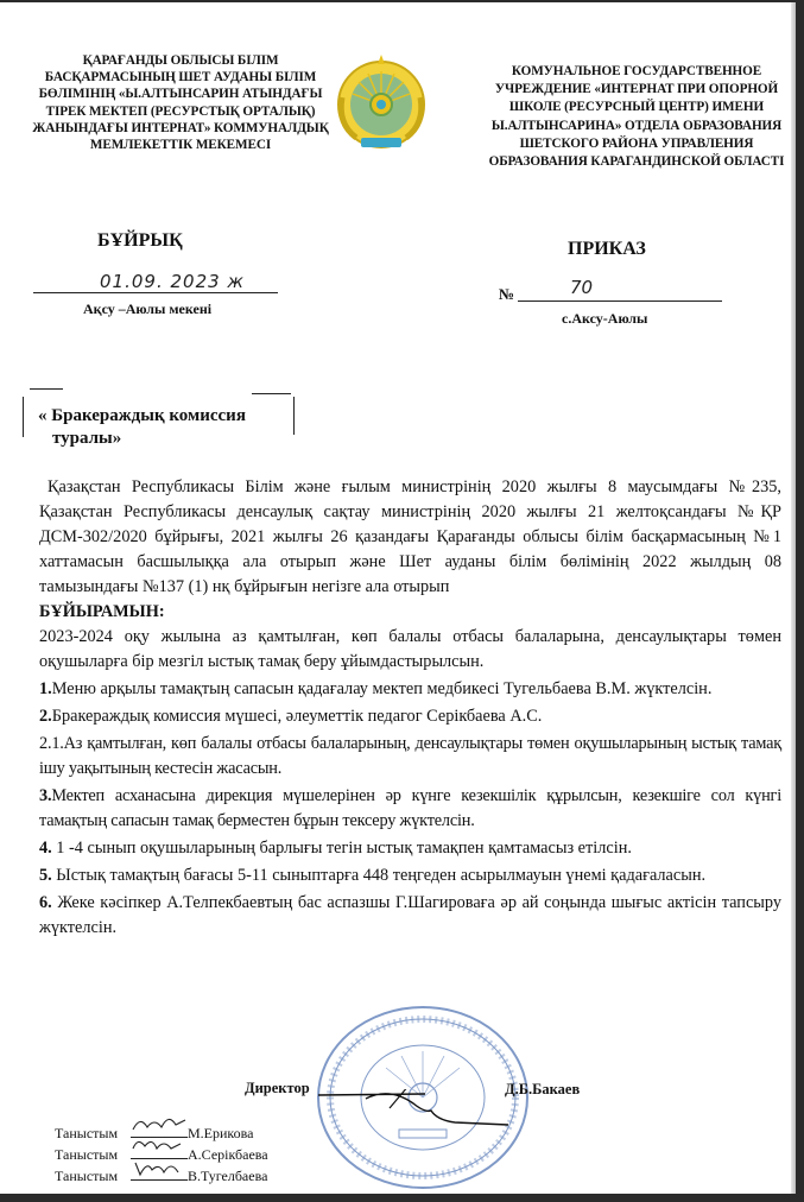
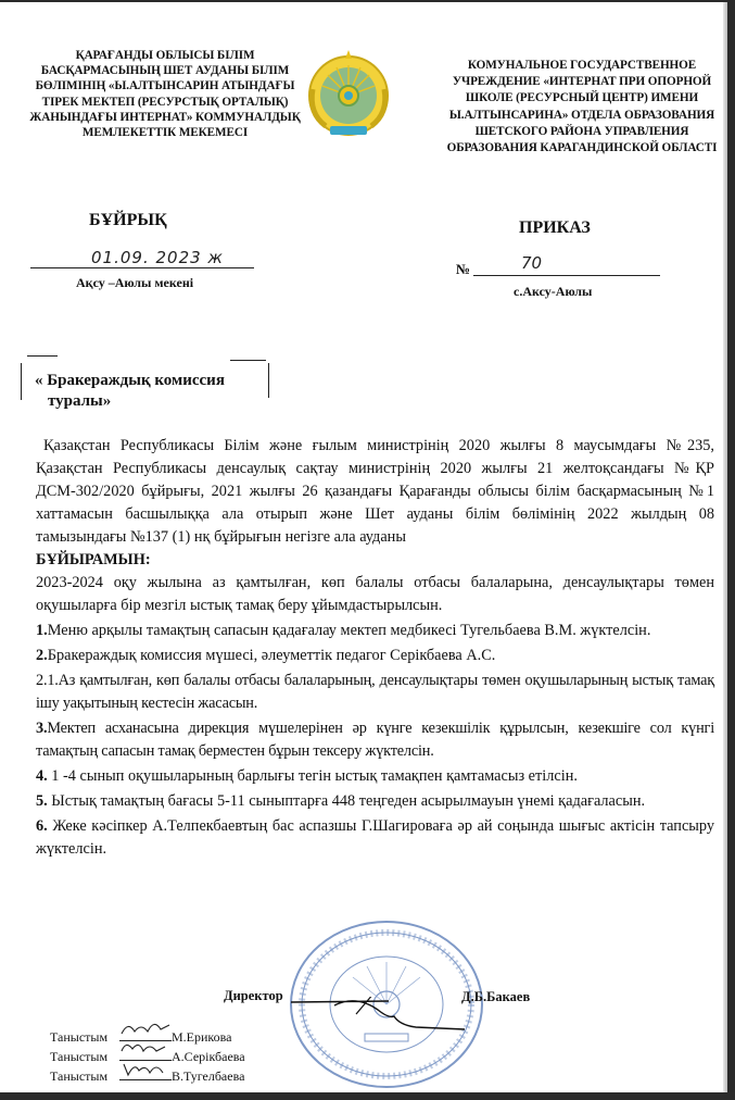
  ҚАРАҒАНДЫ ОБЛЫСЫ БІЛІМ
  БАСҚАРМАСЫНЫҢ ШЕТ АУДАНЫ БІЛІМ
  БӨЛІМІНІҢ «Ы.АЛТЫНСАРИН АТЫНДАҒЫ
  ТІРЕК МЕКТЕП (РЕСУРСТЫҚ ОРТАЛЫҚ)
  ЖАНЫНДАҒЫ ИНТЕРНАТ» КОММУНАЛДЫҚ
  МЕМЛЕКЕТТІК МЕКЕМЕСІ
  КОМУНАЛЬНОЕ ГОСУДАРСТВЕННОЕ
  УЧРЕЖДЕНИЕ «ИНТЕРНАТ ПРИ ОПОРНОЙ
  ШКОЛЕ (РЕСУРСНЫЙ ЦЕНТР) ИМЕНИ
  Ы.АЛТЫНСАРИНА» ОТДЕЛА ОБРАЗОВАНИЯ
  ШЕТСКОГО РАЙОНА УПРАВЛЕНИЯ
  ОБРАЗОВАНИЯ КАРАГАНДИНСКОЙ ОБЛАСТІ
  БҰЙРЫҚ
  ПРИКАЗ
  01.09. 2023 ж
  Ақсу –Аюлы мекені
  №
  70
  с.Аксу-Аюлы
  « Бракераждық комиссия
  туралы»
- Қазақстан Республикасы Білім және ғылым министрінің 2020 жылғы 8 маусымдағы №235, Қазақстан Республикасы денсаулық сақтау министрінің 2020 жылғы 21 желтоқсандағы №ҚР ДСМ-302/2020 бұйрығы, 2021 жылғы 26 қазандағы Қарағанды облысы білім басқармасының №1 хаттамасын басшылыққа ала отырып және Шет ауданы білім бөлімінің 2022 жылдың 08 тамызындағы №137 (1) нқ бұйрығын негізге ала отырып
+ Қазақстан Республикасы Білім және ғылым министрінің 2020 жылғы 8 маусымдағы №235, Қазақстан Республикасы денсаулық сақтау министрінің 2020 жылғы 21 желтоқсандағы №ҚР ДСМ-302/2020 бұйрығы, 2021 жылғы 26 қазандағы Қарағанды облысы білім басқармасының №1 хаттамасын басшылыққа ала отырып және Шет ауданы білім бөлімінің 2022 жылдың 08 тамызындағы №137 (1) нқ бұйрығын негізге ала ауданы
  БҰЙЫРАМЫН:
  2023-2024 оқу жылына аз қамтылған, көп балалы отбасы балаларына, денсаулықтары төмен оқушыларға бір мезгіл ыстық тамақ беру ұйымдастырылсын.
  1.Меню арқылы тамақтың сапасын қадағалау мектеп медбикесі Тугельбаева В.М. жүктелсін.
  2.Бракераждық комиссия мүшесі, әлеуметтік педагог Серікбаева А.С.
  2.1.Аз қамтылған, көп балалы отбасы балаларының, денсаулықтары төмен оқушыларының ыстық тамақ ішу уақытының кестесін жасасын.
  3.Мектеп асханасына дирекция мүшелерінен әр күнге кезекшілік құрылсын, кезекшіге сол күнгі тамақтың сапасын тамақ берместен бұрын тексеру жүктелсін.
  4. 1 -4 сынып оқушыларының барлығы тегін ыстық тамақпен қамтамасыз етілсін.
  5. Ыстық тамақтың бағасы 5-11 сыныптарға 448 теңгеден асырылмауын үнемі қадағаласын.
  6. Жеке кәсіпкер А.Телпекбаевтың бас аспазшы Г.Шагироваға әр ай соңында шығыс актісін тапсыру жүктелсін.
  Директор
  Д.Б.Бакаев
  Таныстым
  М.Ерикова
  Таныстым
  А.Серікбаева
  Таныстым
  В.Тугелбаева
